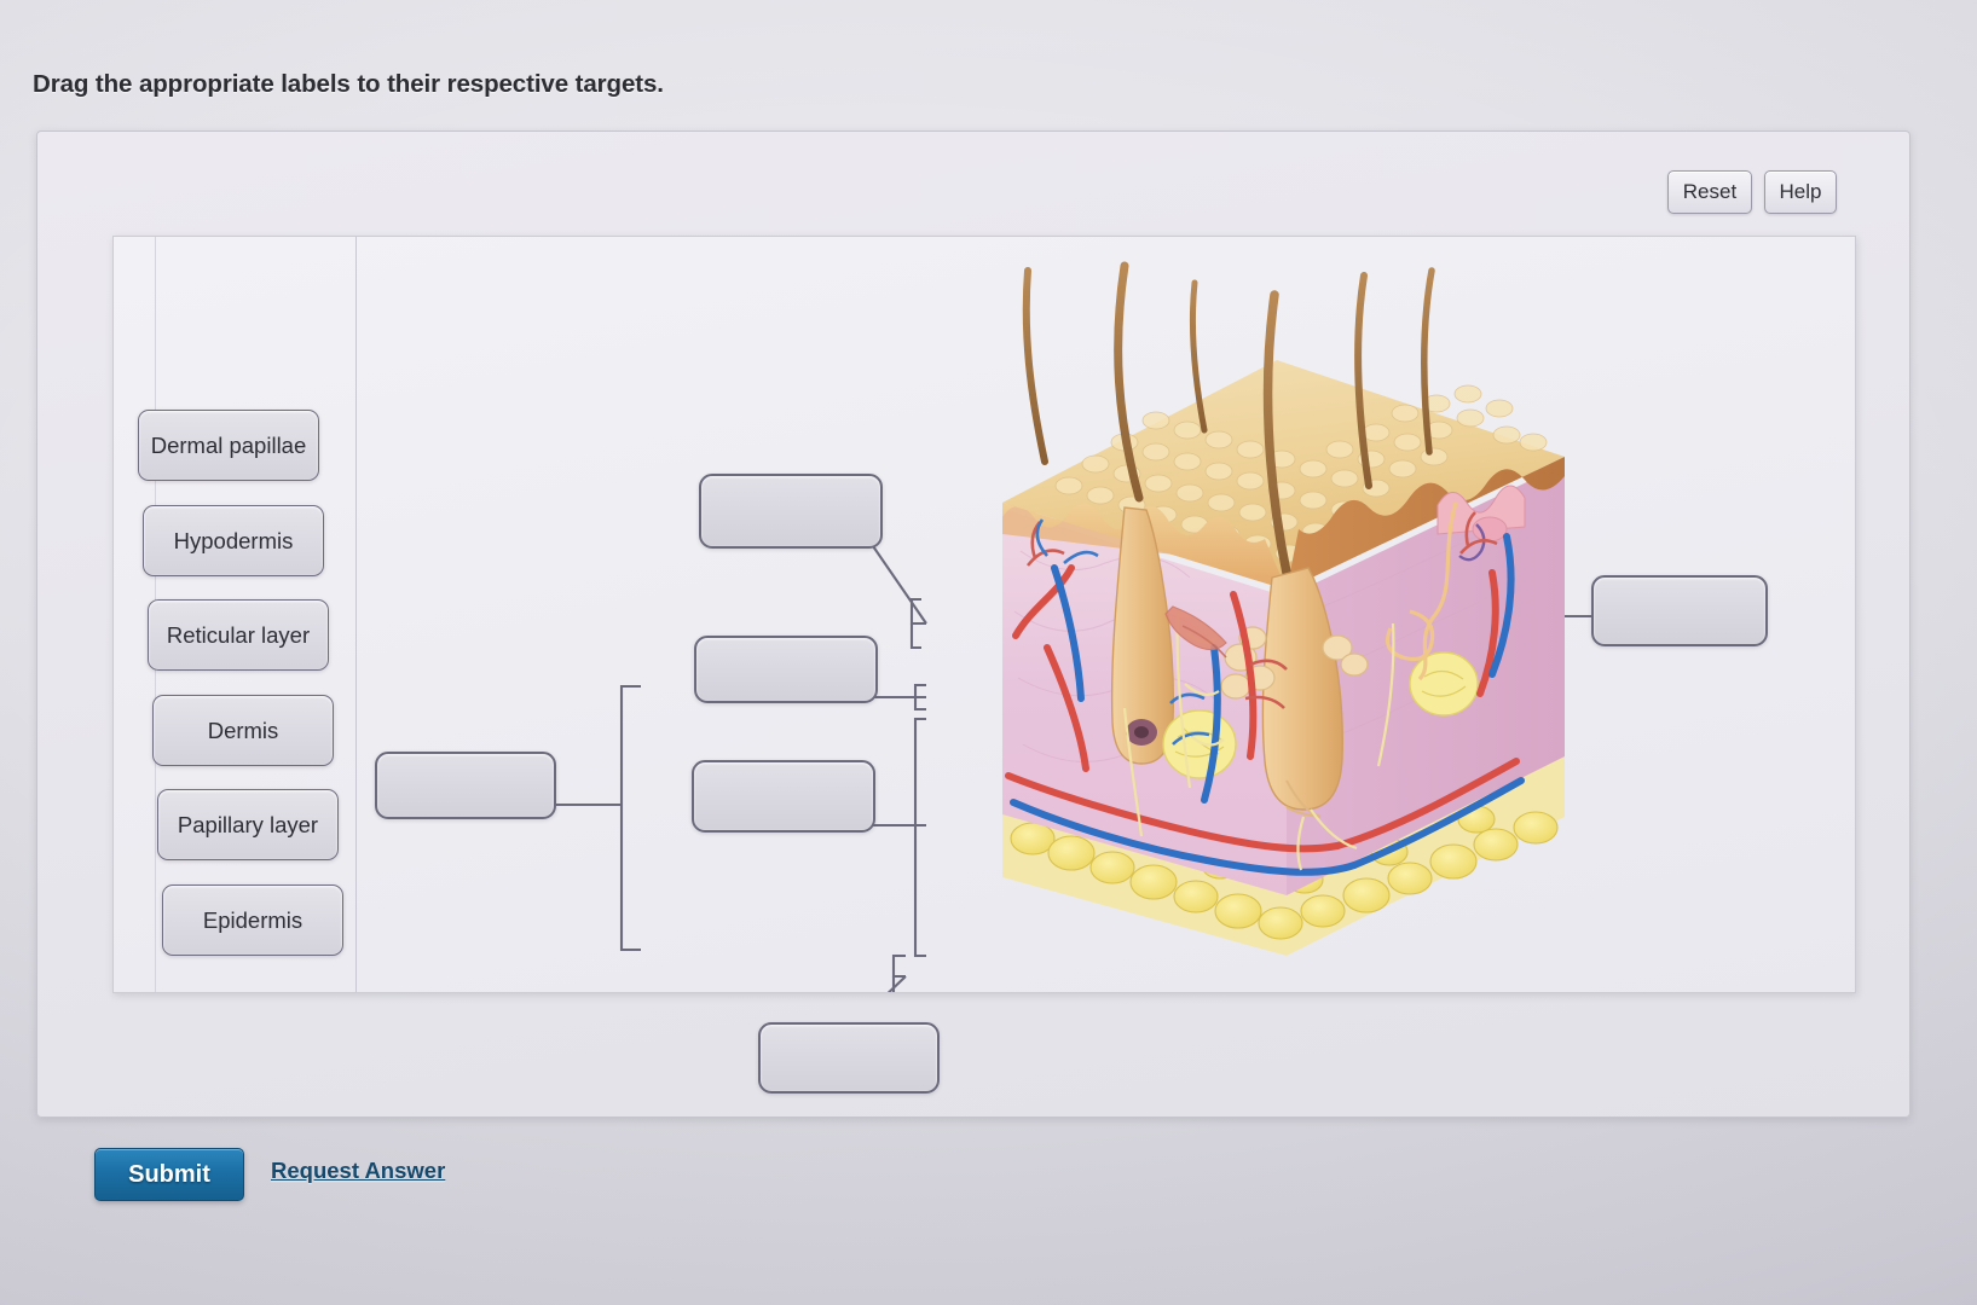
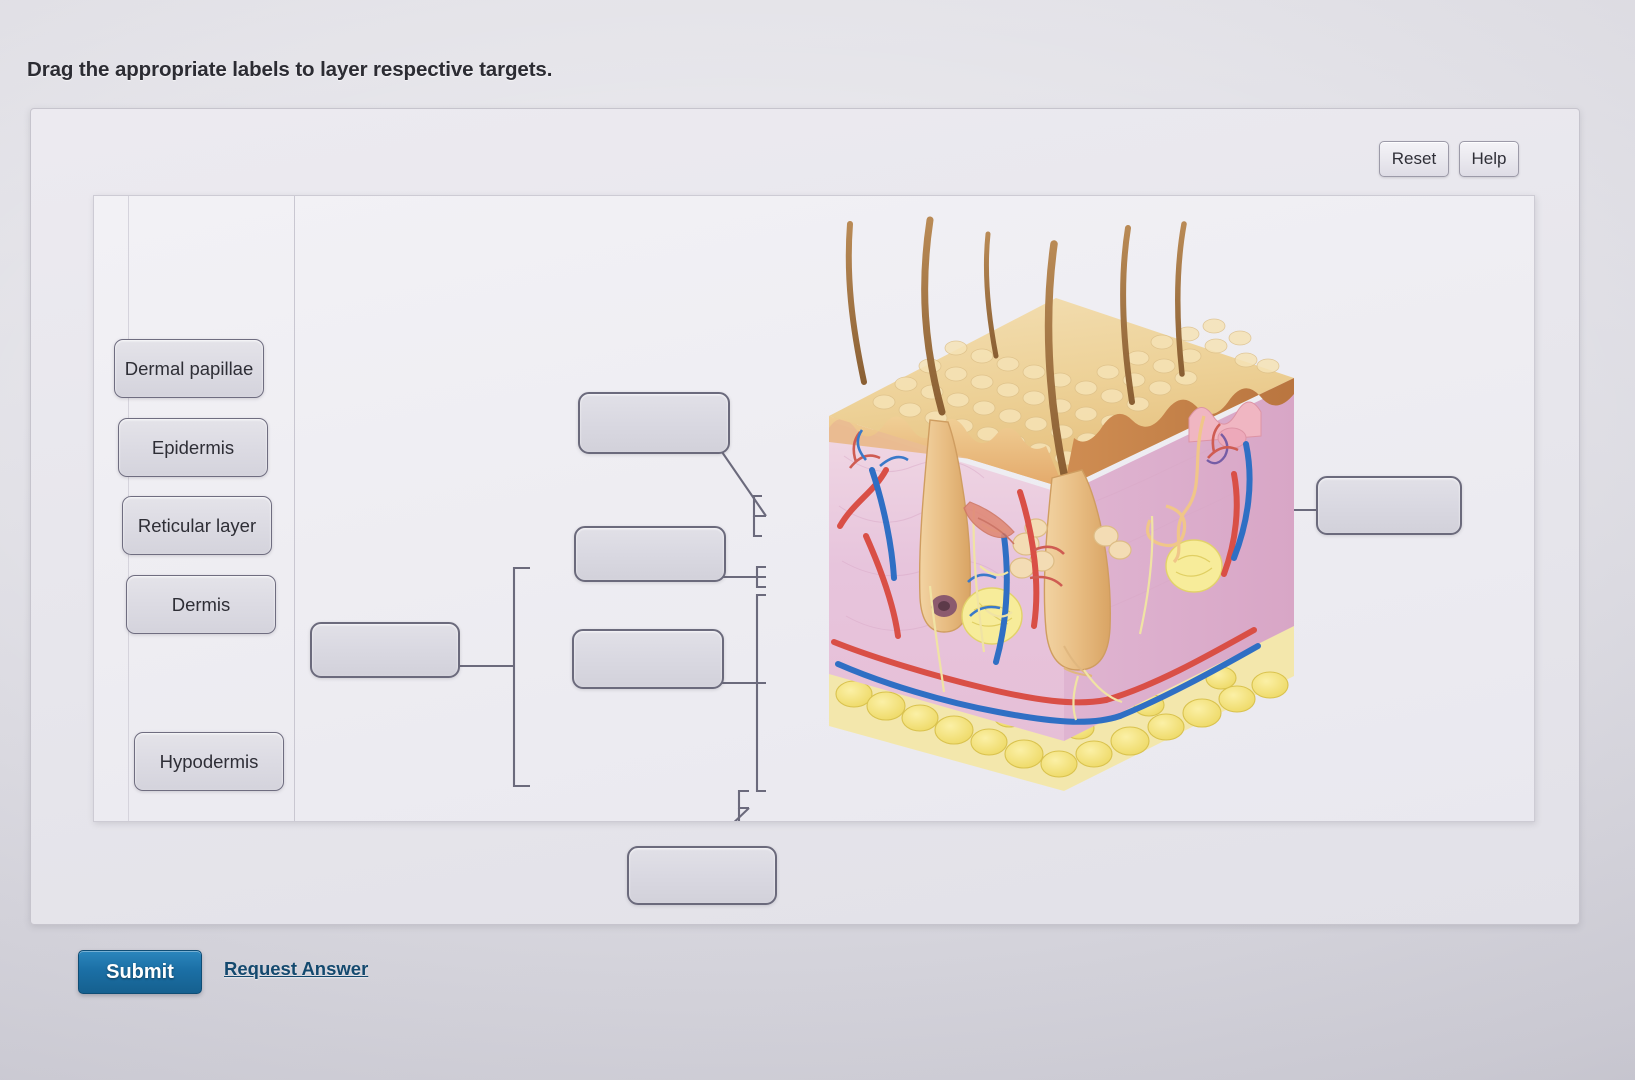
- Drag the appropriate labels to their respective targets.
+ Drag the appropriate labels to layer respective targets.
  Reset
  Help
  Dermal papillae
- Hypodermis
+ Epidermis
  Reticular layer
  Dermis
- Papillary layer
- Epidermis
+ Hypodermis
  Submit
  Request Answer
